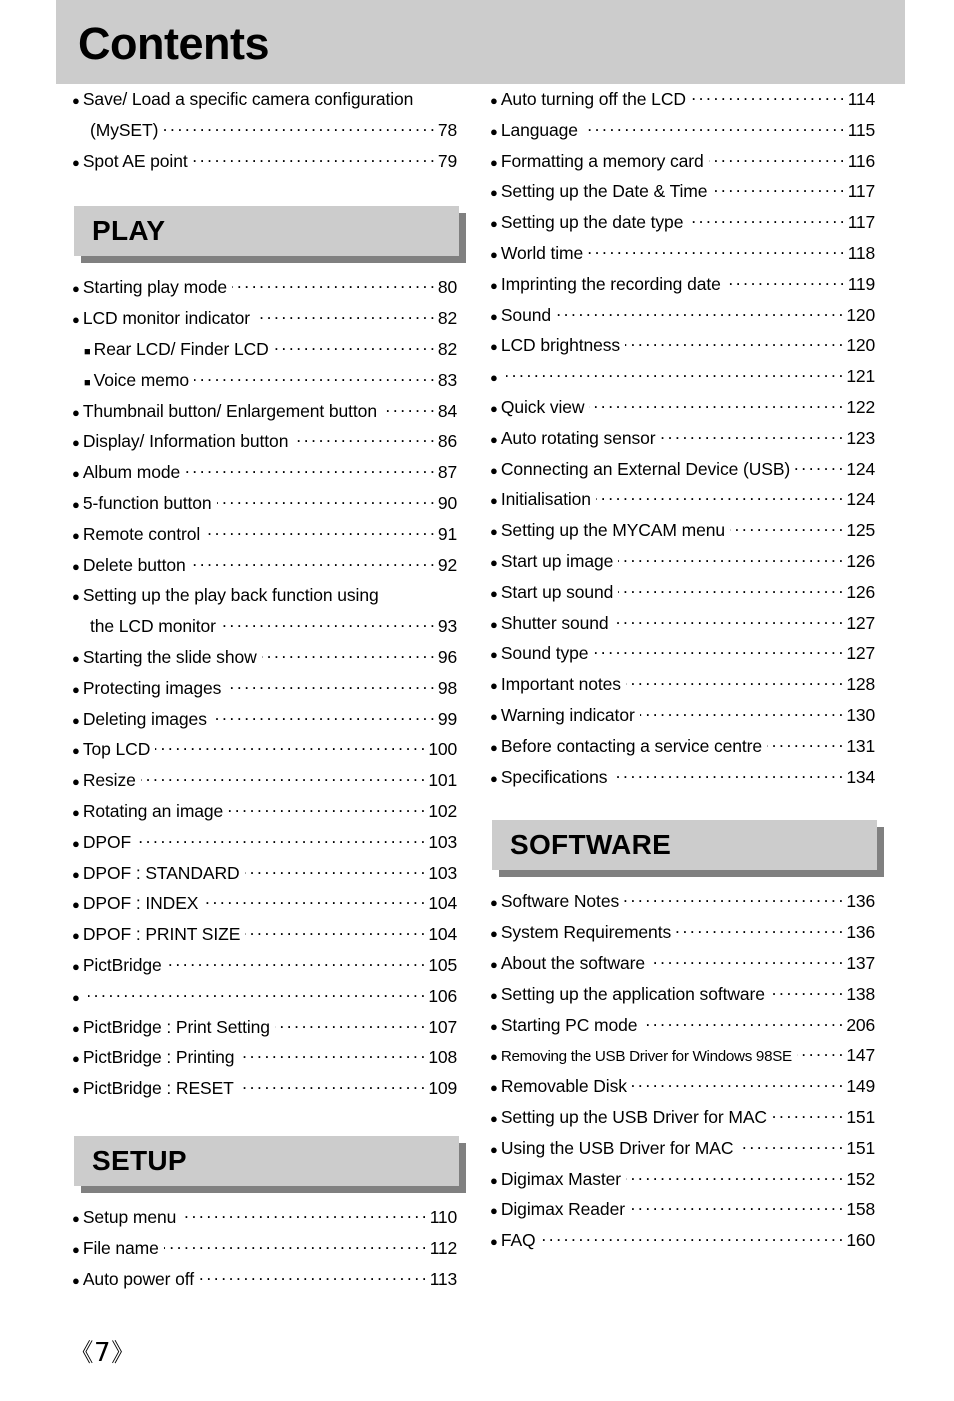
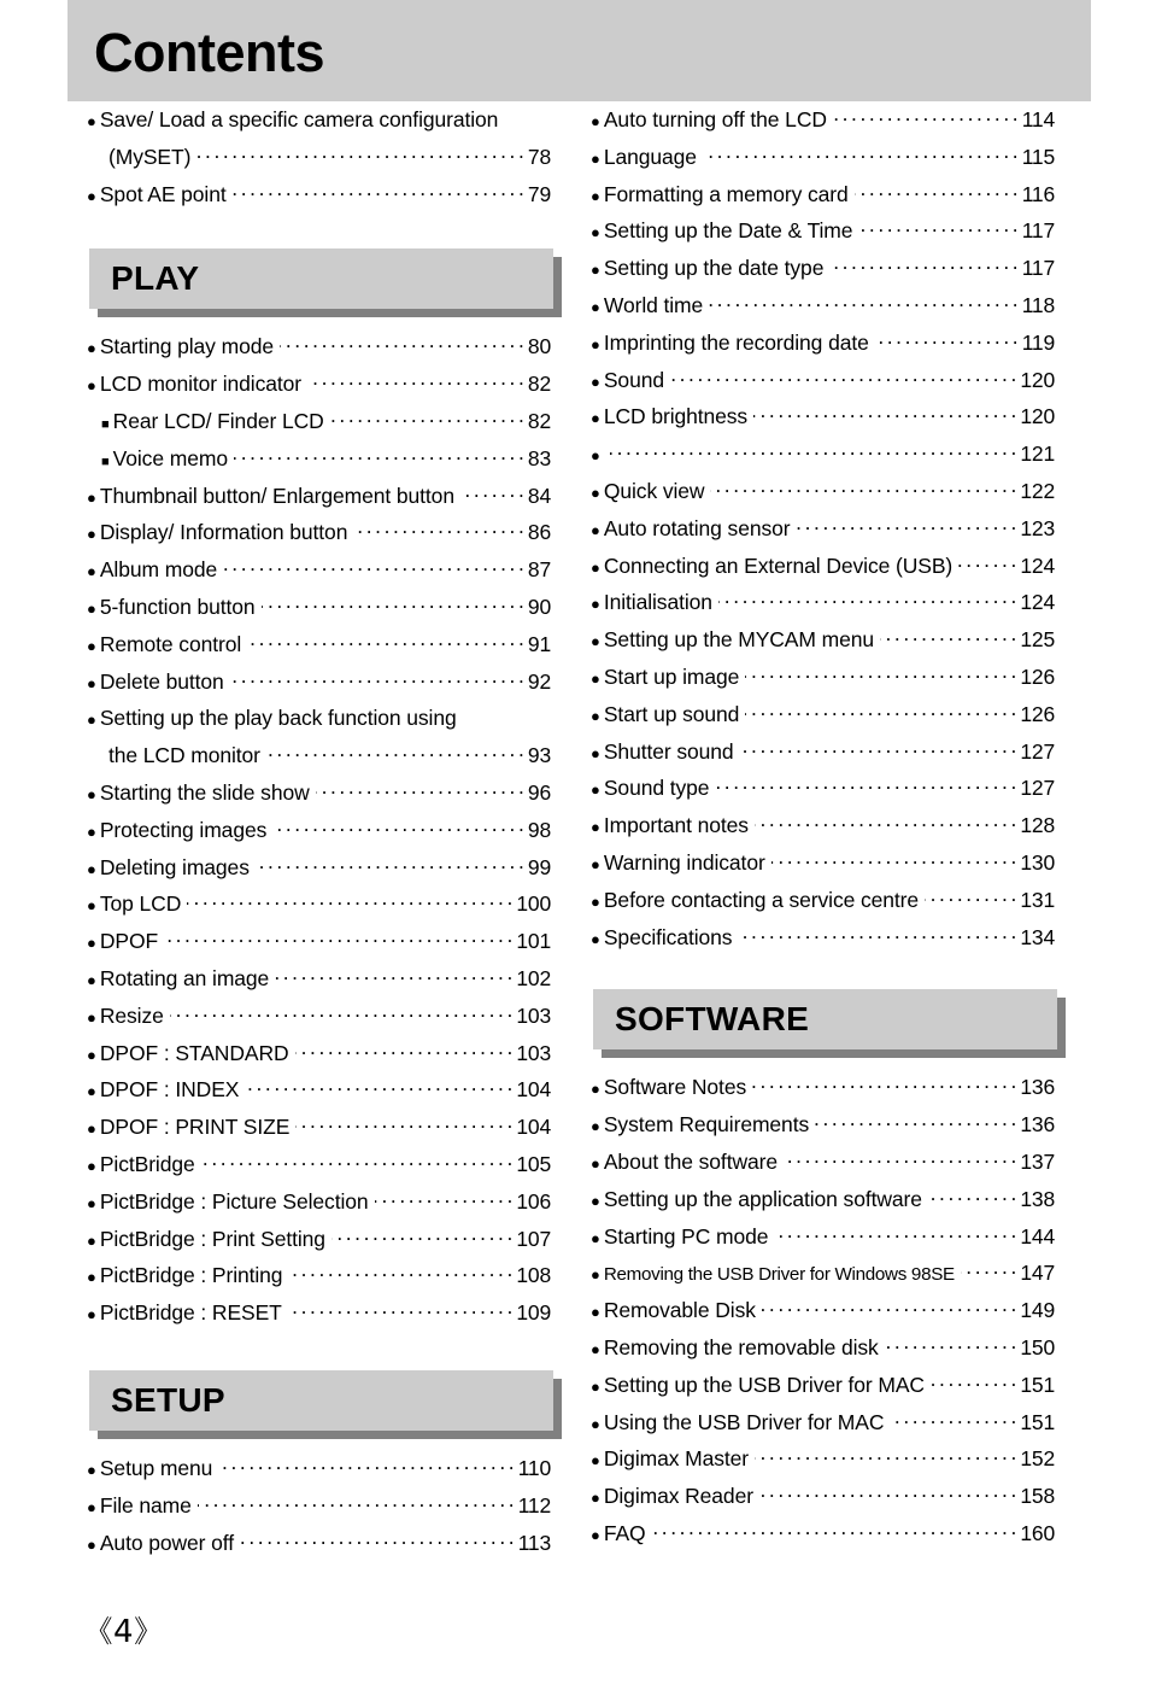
  Contents
  Save/ Load a specific camera configuration
  (MySET)
  78
  Spot AE point
  79
  PLAY
  Starting play mode
  80
  LCD monitor indicator
  82
  Rear LCD/ Finder LCD
  82
  Voice memo
  83
  Thumbnail button/ Enlargement button
  84
  Display/ Information button
  86
  Album mode
  87
  5-function button
  90
  Remote control
  91
  Delete button
  92
  Setting up the play back function using
  the LCD monitor
  93
  Starting the slide show
  96
  Protecting images
  98
  Deleting images
  99
  Top LCD
  100
- Resize
+ DPOF
  101
  Rotating an image
  102
- DPOF
+ Resize
  103
  DPOF : STANDARD
  103
  DPOF : INDEX
  104
  DPOF : PRINT SIZE
  104
  PictBridge
  105
+ PictBridge : Picture Selection
  106
  PictBridge : Print Setting
  107
  PictBridge : Printing
  108
  PictBridge : RESET
  109
  SETUP
  Setup menu
  110
  File name
  112
  Auto power off
  113
  Auto turning off the LCD
  114
  Language
  115
  Formatting a memory card
  116
  Setting up the Date & Time
  117
  Setting up the date type
  117
  World time
  118
  Imprinting the recording date
  119
  Sound
  120
  LCD brightness
  120
  121
  Quick view
  122
  Auto rotating sensor
  123
  Connecting an External Device (USB)
  124
  Initialisation
  124
  Setting up the MYCAM menu
  125
  Start up image
  126
  Start up sound
  126
  Shutter sound
  127
  Sound type
  127
  Important notes
  128
  Warning indicator
  130
  Before contacting a service centre
  131
  Specifications
  134
  SOFTWARE
  Software Notes
  136
  System Requirements
  136
  About the software
  137
  Setting up the application software
  138
  Starting PC mode
- 206
+ 144
  Removing the USB Driver for Windows 98SE
  147
  Removable Disk
  149
+ Removing the removable disk
+ 150
  Setting up the USB Driver for MAC
  151
  Using the USB Driver for MAC
  151
  Digimax Master
  152
  Digimax Reader
  158
  FAQ
  160
- 《7》
+ 《4》
